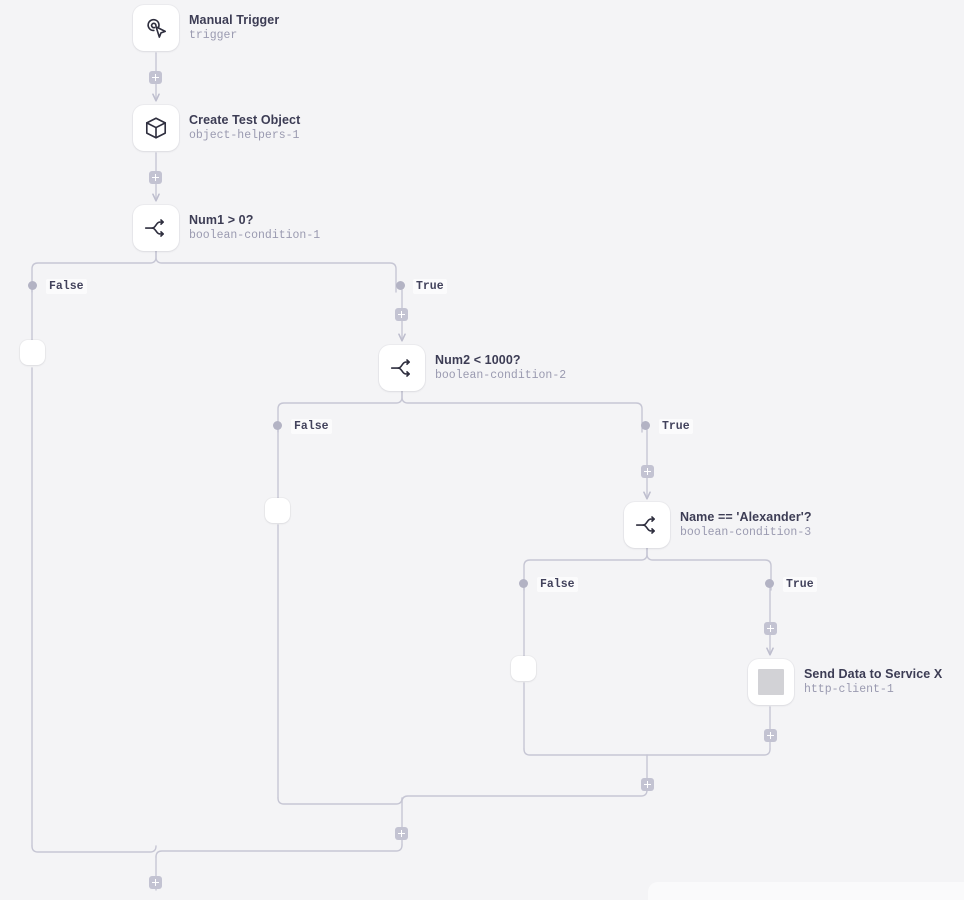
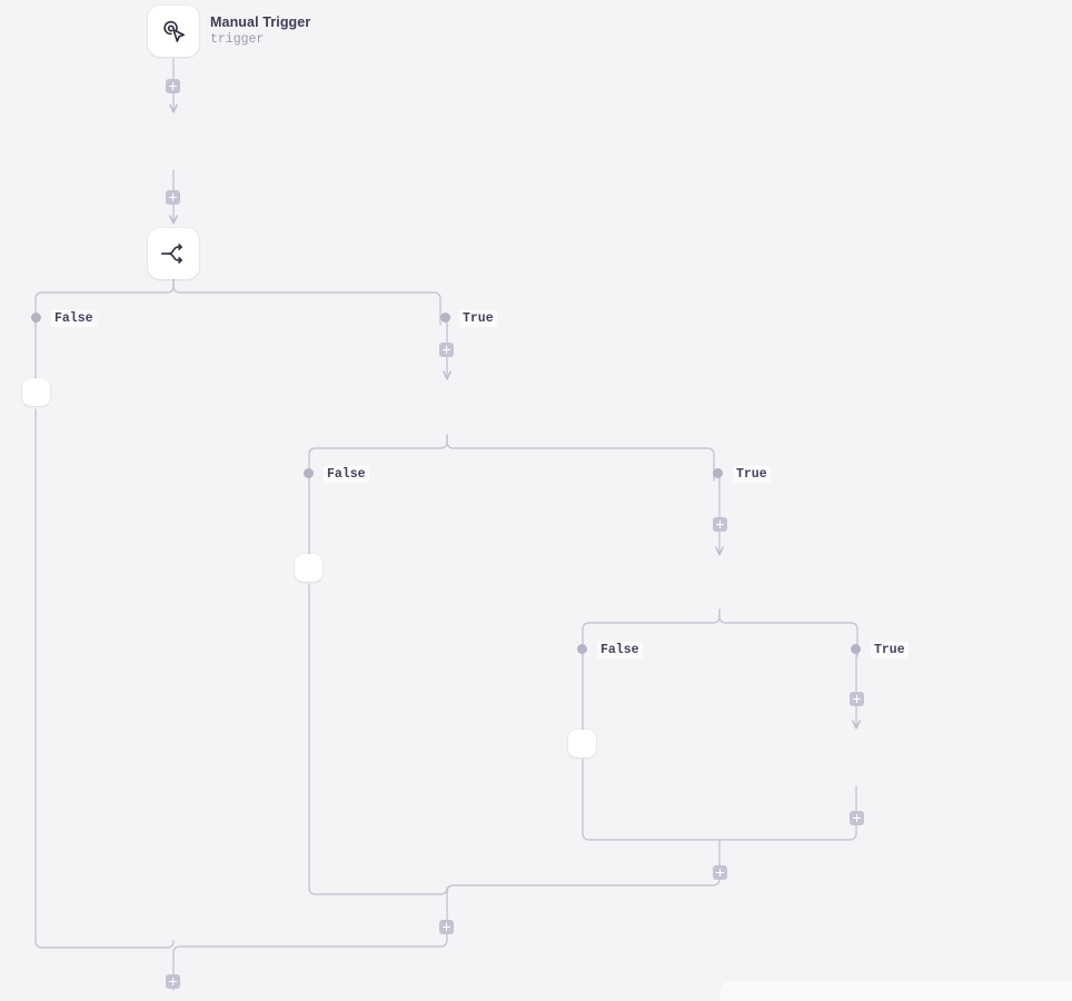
  Manual Trigger
  trigger
- Create Test Object
- object-helpers-1
- Num1 > 0?
- boolean-condition-1
- Num2 < 1000?
- boolean-condition-2
- Name == 'Alexander'?
- boolean-condition-3
- Send Data to Service X
- http-client-1
  False
  True
  False
  True
  False
  True
